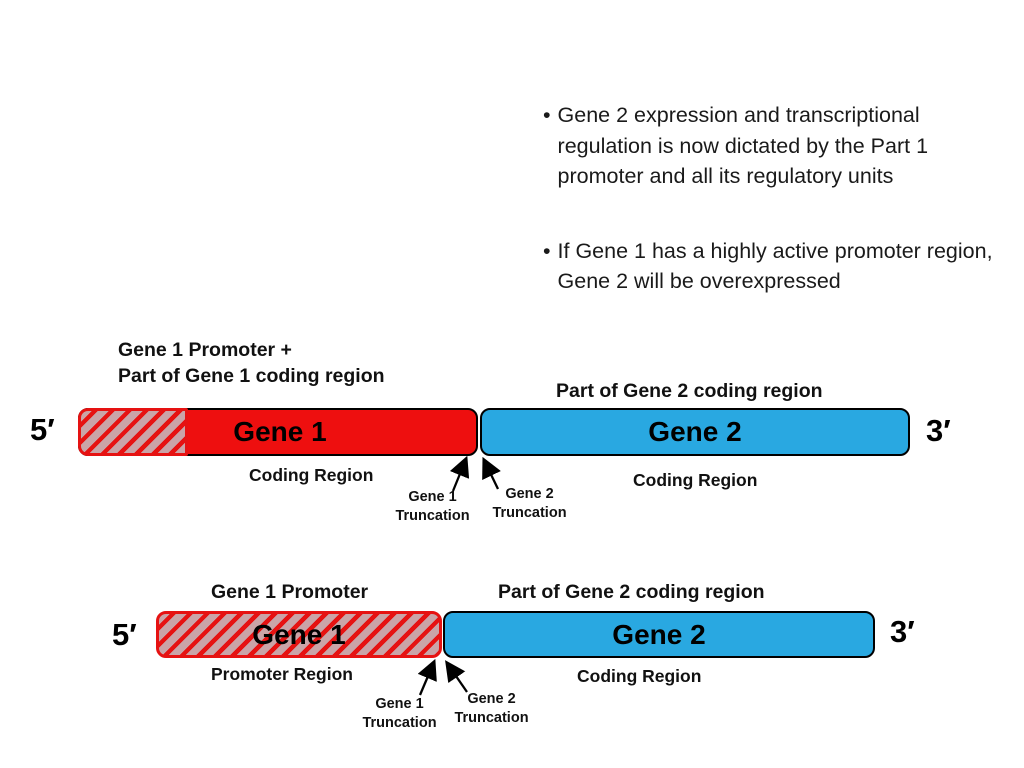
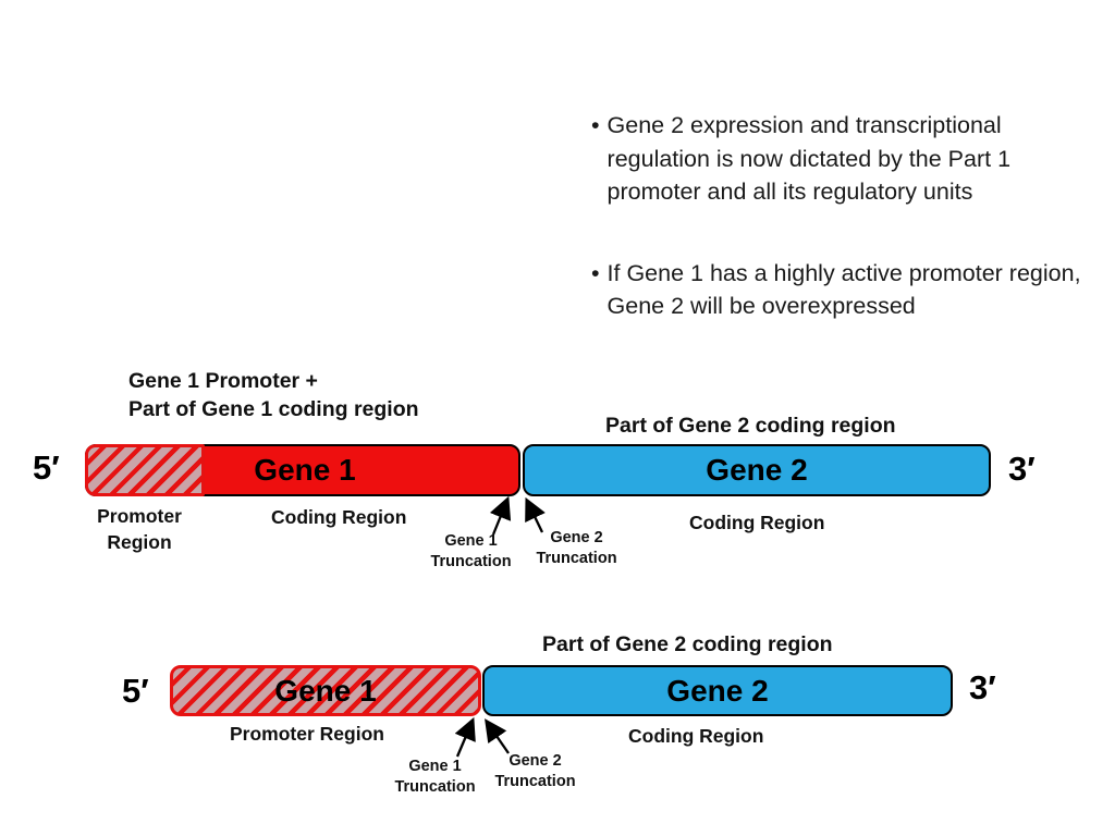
  •
  Gene 2 expression and transcriptional regulation is now dictated by the Part 1 promoter and all its regulatory units
  •
  If Gene 1 has a highly active promoter region, Gene 2 will be overexpressed
  Gene 1 Promoter +
  Part of Gene 1 coding region
  Part of Gene 2 coding region
  5′
  Gene 1
  Gene 2
  3′
+ Promoter
+ Region
  Coding Region
  Coding Region
  Gene 1
  Truncation
  Gene 2
  Truncation
- Gene 1 Promoter
  Part of Gene 2 coding region
  5′
  Gene 1
  Gene 2
  3′
  Promoter Region
  Coding Region
  Gene 1
  Truncation
  Gene 2
  Truncation
